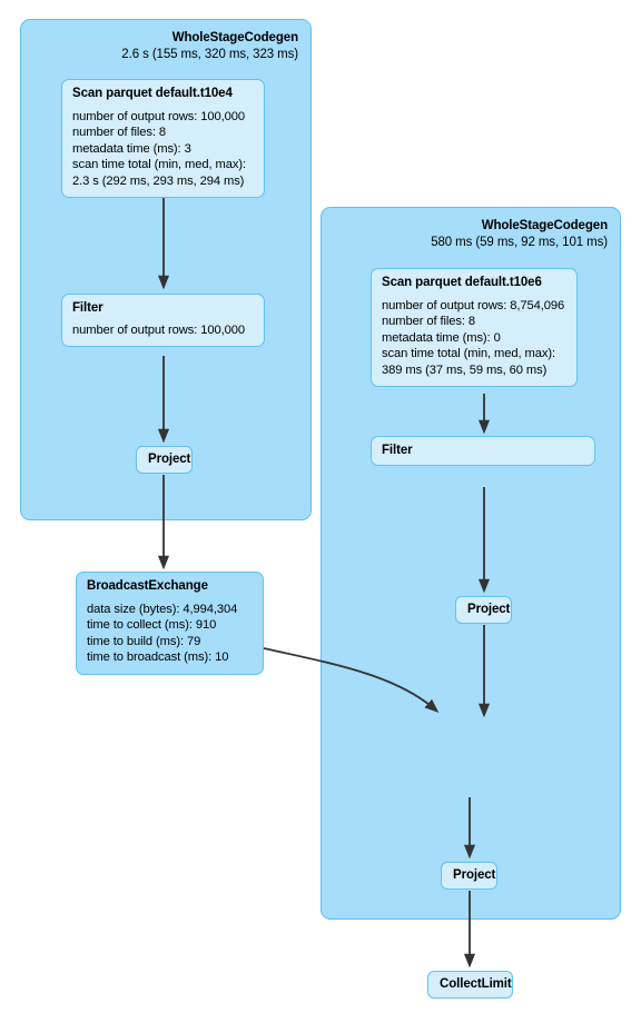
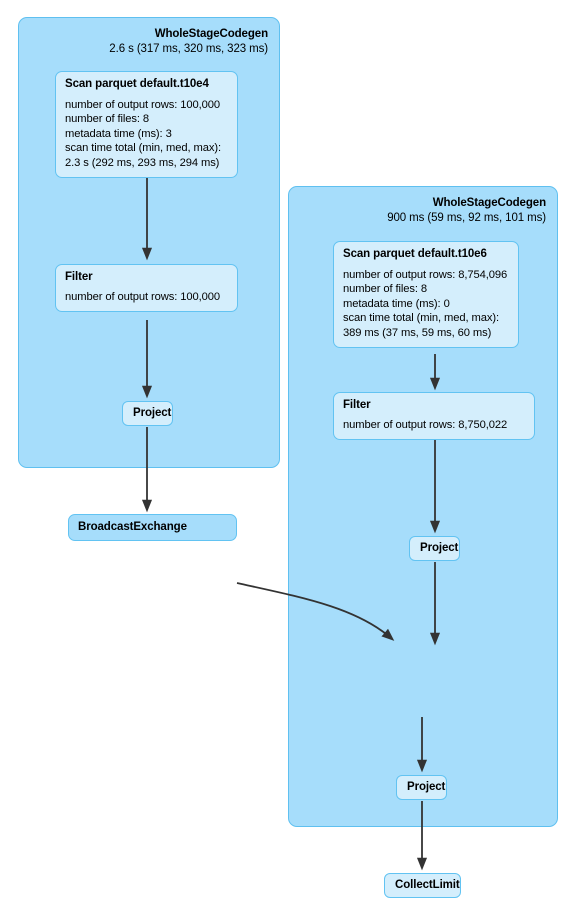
  WholeStageCodegen
- 2.6 s (155 ms, 320 ms, 323 ms)
+ 2.6 s (317 ms, 320 ms, 323 ms)
  WholeStageCodegen
- 580 ms (59 ms, 92 ms, 101 ms)
+ 900 ms (59 ms, 92 ms, 101 ms)
  Scan parquet default.t10e4
  number of output rows: 100,000
  number of files: 8
  metadata time (ms): 3
  scan time total (min, med, max):
  2.3 s (292 ms, 293 ms, 294 ms)
  Filter
  number of output rows: 100,000
  Project
  BroadcastExchange
- data size (bytes): 4,994,304
- time to collect (ms): 910
- time to build (ms): 79
- time to broadcast (ms): 10
  Scan parquet default.t10e6
  number of output rows: 8,754,096
  number of files: 8
  metadata time (ms): 0
  scan time total (min, med, max):
  389 ms (37 ms, 59 ms, 60 ms)
  Filter
+ number of output rows: 8,750,022
  Project
  Project
  CollectLimit
